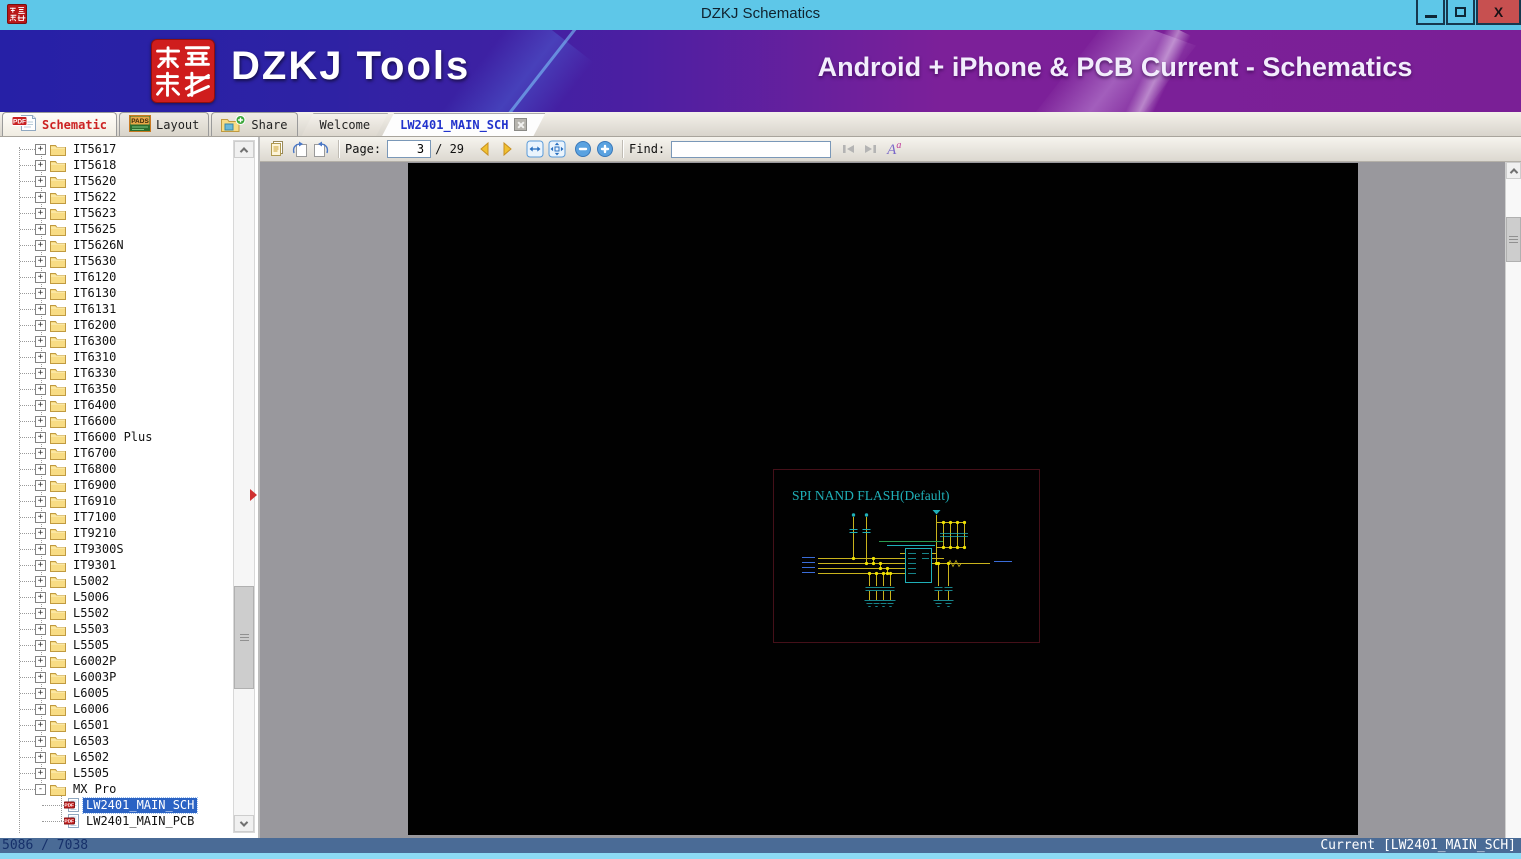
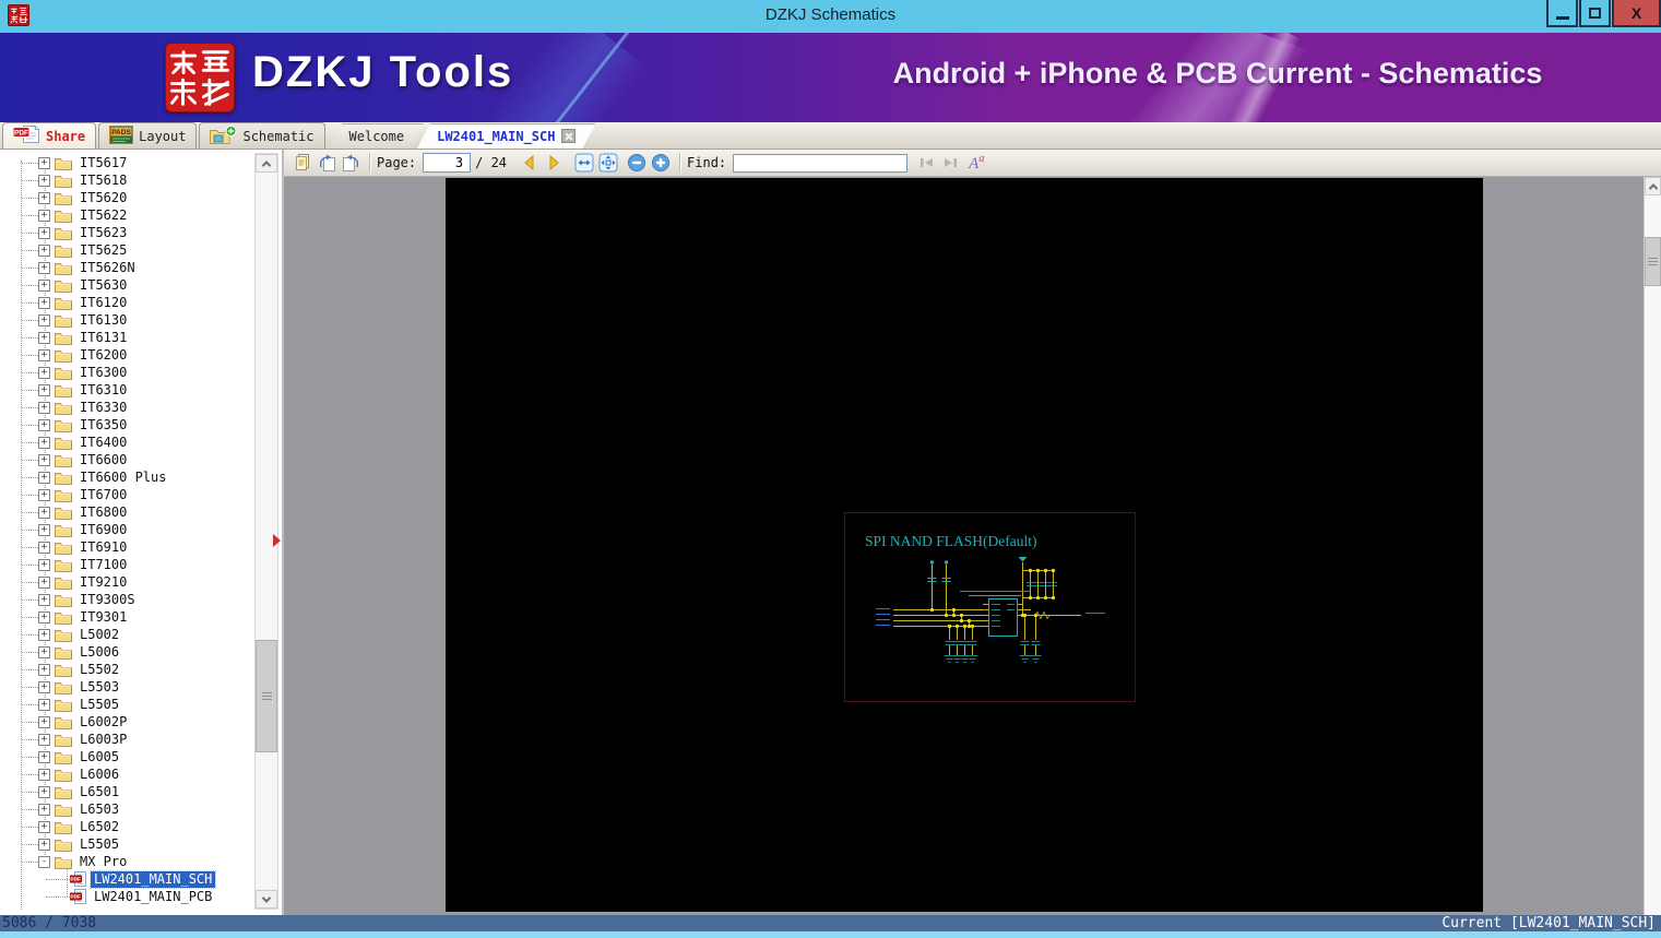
  DZKJ Schematics
  X
  DZKJ Tools
  Android + iPhone & PCB Current - Schematics
- Schematic
+ Share
  Layout
- Share
+ Schematic
  Welcome
  LW2401_MAIN_SCH
  +
  IT5617
  +
  IT5618
  +
  IT5620
  +
  IT5622
  +
  IT5623
  +
  IT5625
  +
  IT5626N
  +
  IT5630
  +
  IT6120
  +
  IT6130
  +
  IT6131
  +
  IT6200
  +
  IT6300
  +
  IT6310
  +
  IT6330
  +
  IT6350
  +
  IT6400
  +
  IT6600
  +
  IT6600 Plus
  +
  IT6700
  +
  IT6800
  +
  IT6900
  +
  IT6910
  +
  IT7100
  +
  IT9210
  +
  IT9300S
  +
  IT9301
  +
  L5002
  +
  L5006
  +
  L5502
  +
  L5503
  +
  L5505
  +
  L6002P
  +
  L6003P
  +
  L6005
  +
  L6006
  +
  L6501
  +
  L6503
  +
  L6502
  +
  L5505
  -
  MX Pro
  LW2401_MAIN_SCH
  LW2401_MAIN_PCB
  Page:
  3
- / 29
+ / 24
  Find:
  Aa
  SPI NAND FLASH(Default)
  5086 / 7038
  Current [LW2401_MAIN_SCH]
